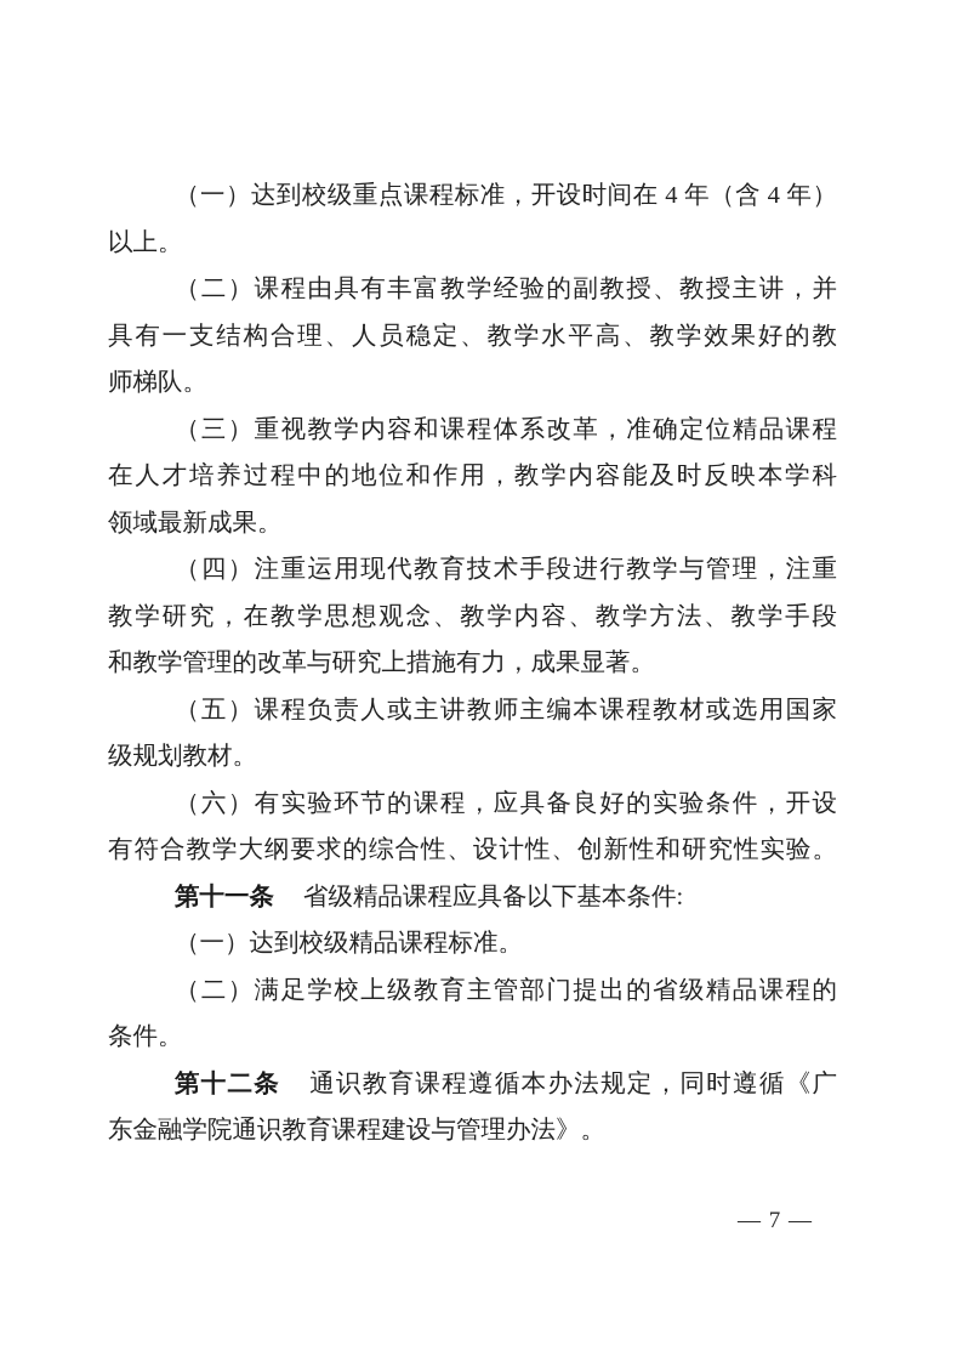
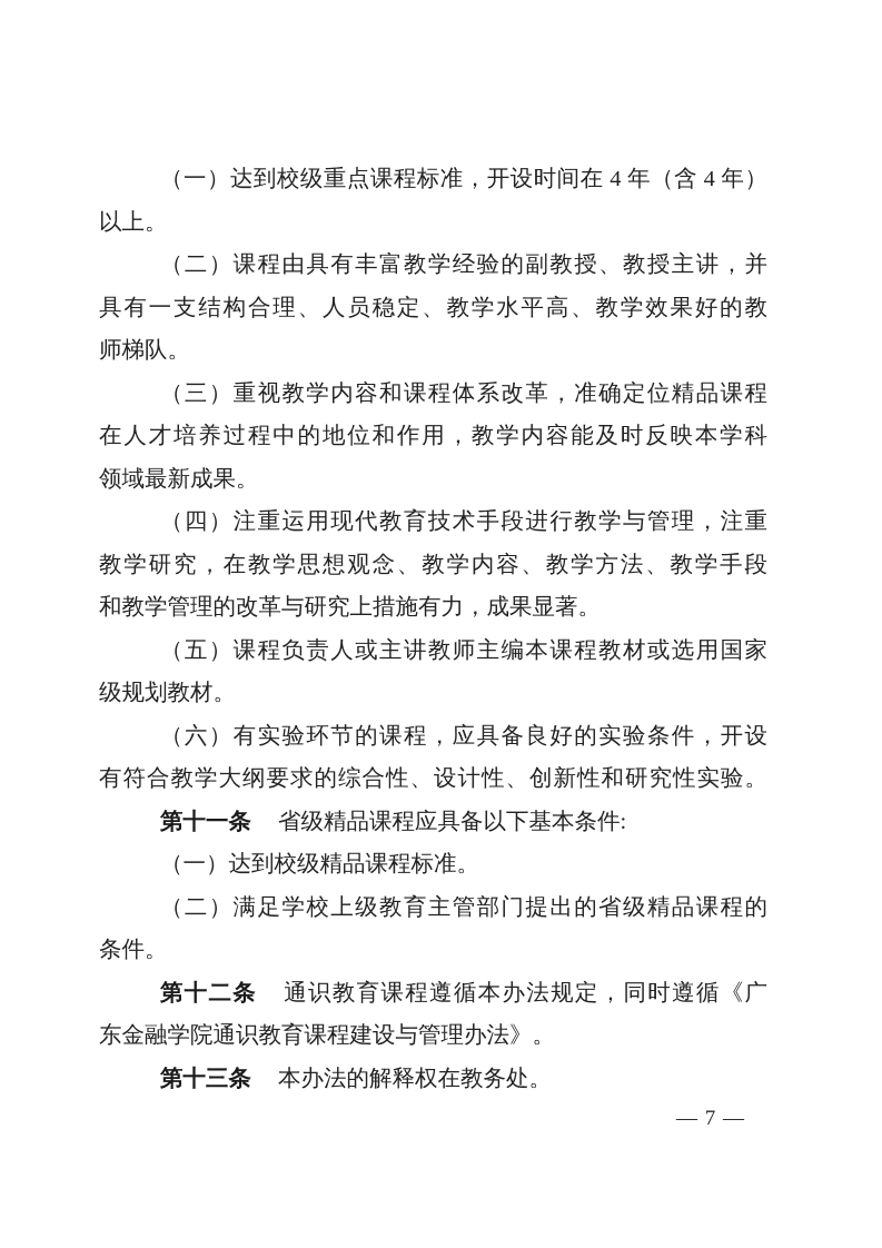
  （一）达到校级重点课程标准，开设时间在 4 年（含 4 年）
  以上。
  （二）课程由具有丰富教学经验的副教授、教授主讲，并
  具有一支结构合理、人员稳定、教学水平高、教学效果好的教
  师梯队。
  （三）重视教学内容和课程体系改革，准确定位精品课程
  在人才培养过程中的地位和作用，教学内容能及时反映本学科
  领域最新成果。
  （四）注重运用现代教育技术手段进行教学与管理，注重
  教学研究，在教学思想观念、教学内容、教学方法、教学手段
  和教学管理的改革与研究上措施有力，成果显著。
  （五）课程负责人或主讲教师主编本课程教材或选用国家
  级规划教材。
  （六）有实验环节的课程，应具备良好的实验条件，开设
  有符合教学大纲要求的综合性、设计性、创新性和研究性实验。
  第十一条 省级精品课程应具备以下基本条件:
  （一）达到校级精品课程标准。
  （二）满足学校上级教育主管部门提出的省级精品课程的
  条件。
  第十二条 通识教育课程遵循本办法规定，同时遵循《广
  东金融学院通识教育课程建设与管理办法》。
+ 第十三条 本办法的解释权在教务处。
  — 7 —
